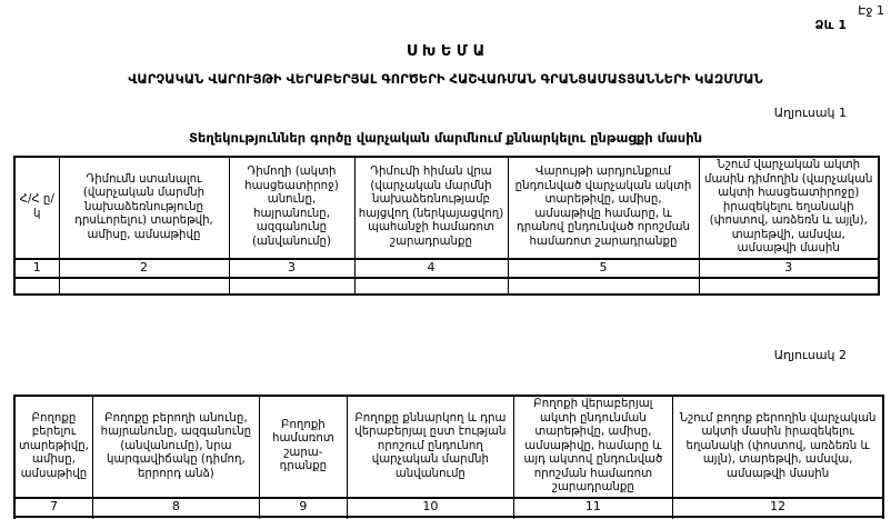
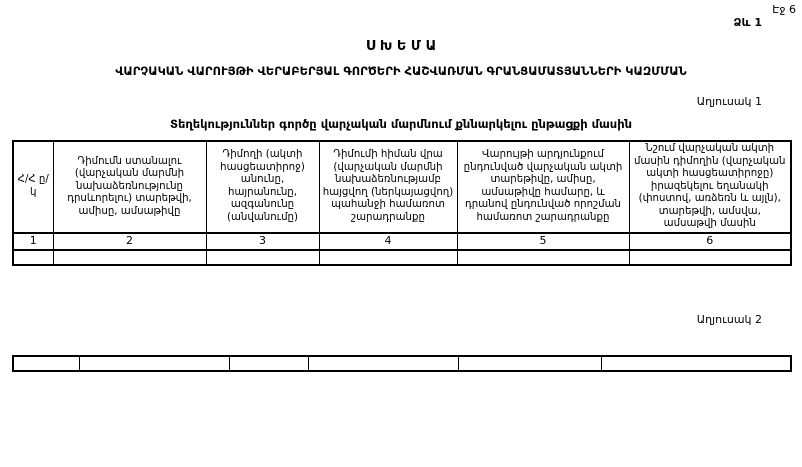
- Էջ 1
+ Էջ 6
  Ձև 1
  Ս Խ Ե Մ Ա
  ՎԱՐՉԱԿԱՆ ՎԱՐՈՒՅԹԻ ՎԵՐԱԲԵՐՅԱԼ ԳՈՐԾԵՐԻ ՀԱՇՎԱՌՄԱՆ ԳՐԱՆՑԱՄԱՏՅԱՆՆԵՐԻ ԿԱԶՄՄԱՆ
  Աղյուսակ 1
  Տեղեկություններ գործը վարչական մարմնում քննարկելու ընթացքի մասին
  Հ/Հ ը/կ	Դիմումն ստանալու (վարչական մարմնի նախաձեռնությունը դրսևորելու) տարեթվի, ամիսը, ամսաթիվը	Դիմողի (ակտի հասցեատիրոջ) անունը, հայրանունը, ազգանունը (անվանումը)	Դիմումի հիման վրա (վարչական մարմնի նախաձեռնությամբ հայցվող (ներկայացվող) պահանջի համառոտ շարադրանքը	Վարույթի արդյունքում ընդունված վարչական ակտի տարեթիվը, ամիսը, ամսաթիվը համարը, և դրանով ընդունված որոշման համառոտ շարադրանքը	Նշում վարչական ակտի մասին դիմողին (վարչական ակտի հասցեատիրոջը) իրազեկելու եղանակի (փոստով, առձեռն և այլն), տարեթվի, ամսվա, ամսաթվի մասին
- 1	2	3	4	5	3
+ 1	2	3	4	5	6
  Աղյուսակ 2
- Բողոքը բերելու տարեթիվը, ամիսը, ամսաթիվը	Բողոքը բերողի անունը, հայրանունը, ազգանունը (անվանումը), նրա կարգավիճակը (դիմող, երրորդ անձ)	Բողոքի համառոտ շարա- դրանքը	Բողոքը քննարկող և դրա վերաբերյալ ըստ էության որոշում ընդունող վարչական մարմնի անվանումը	Բողոքի վերաբերյալ ակտի ընդունման տարեթիվը, ամիսը, ամսաթիվը, համարը և այդ ակտով ընդունված որոշման համառոտ շարադրանքը	Նշում բողոք բերողին վարչական ակտի մասին իրազեկելու եղանակի (փոստով, առձեռն և այլն), տարեթվի, ամսվա, ամսաթվի մասին
- 7	8	9	10	11	12
